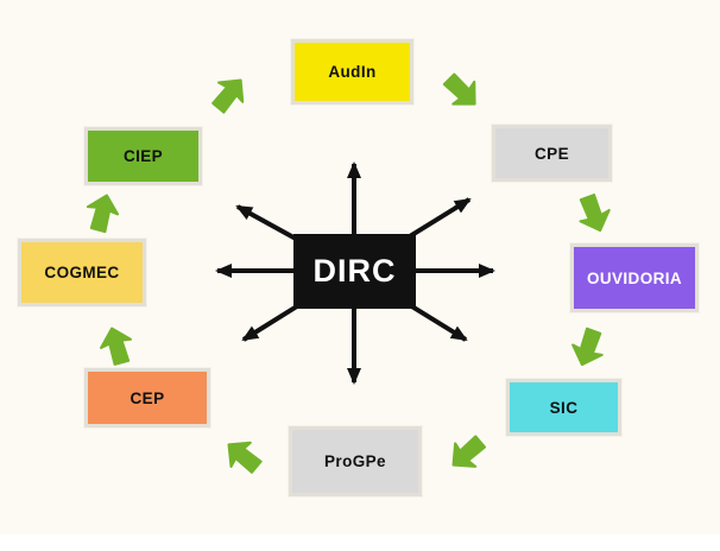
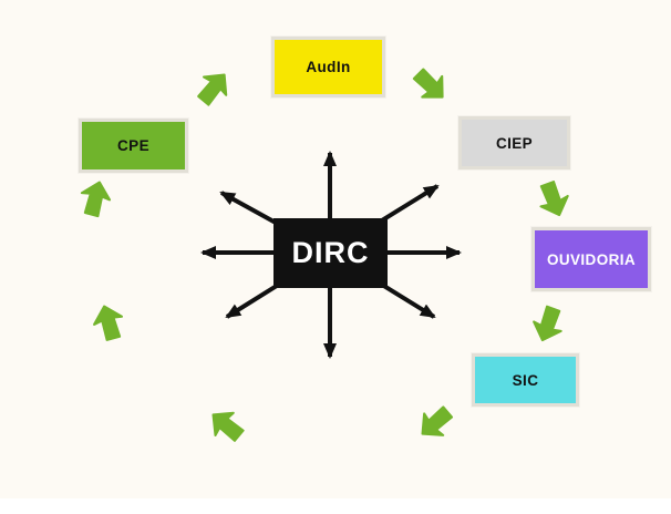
  DIRC
  AudIn
- CPE
+ CIEP
  OUVIDORIA
  SIC
- ProGPe
- CEP
- COGMEC
- CIEP
+ CPE
